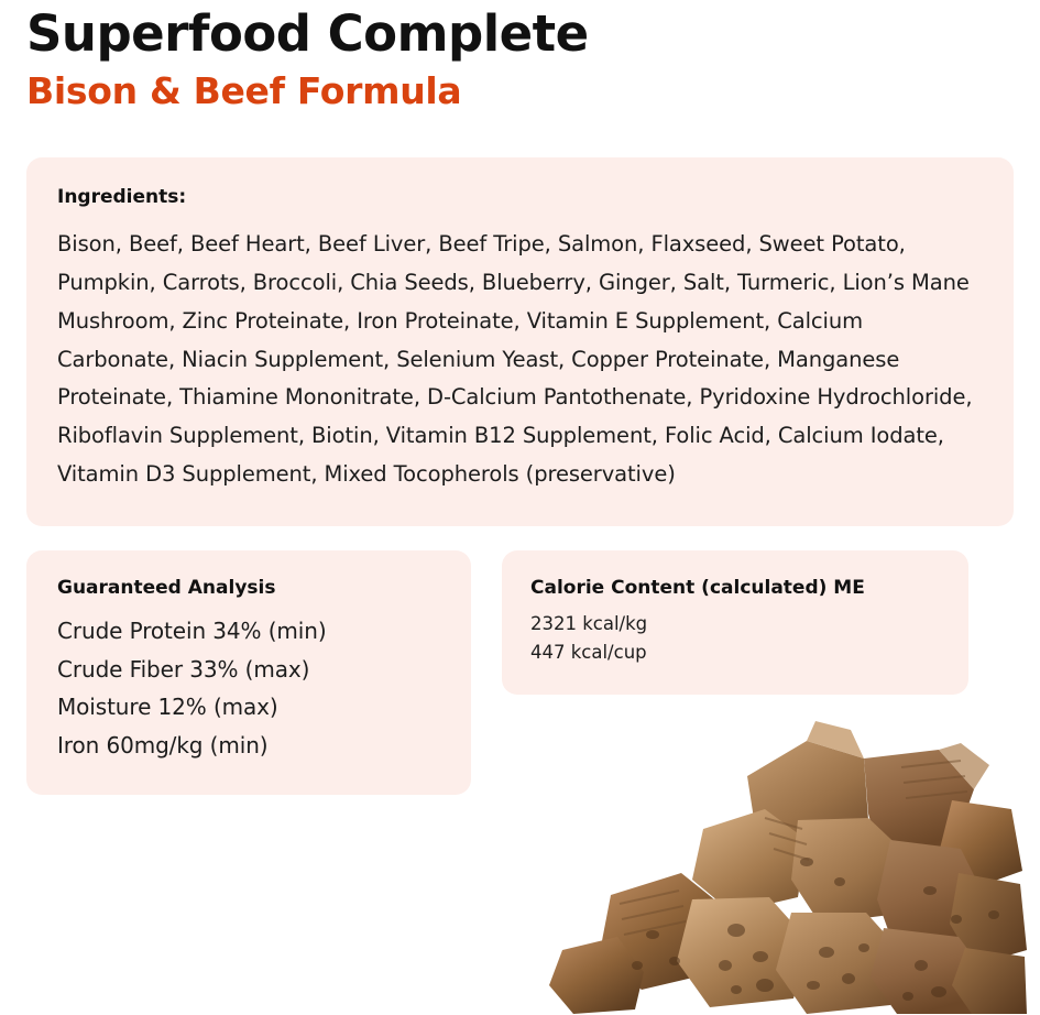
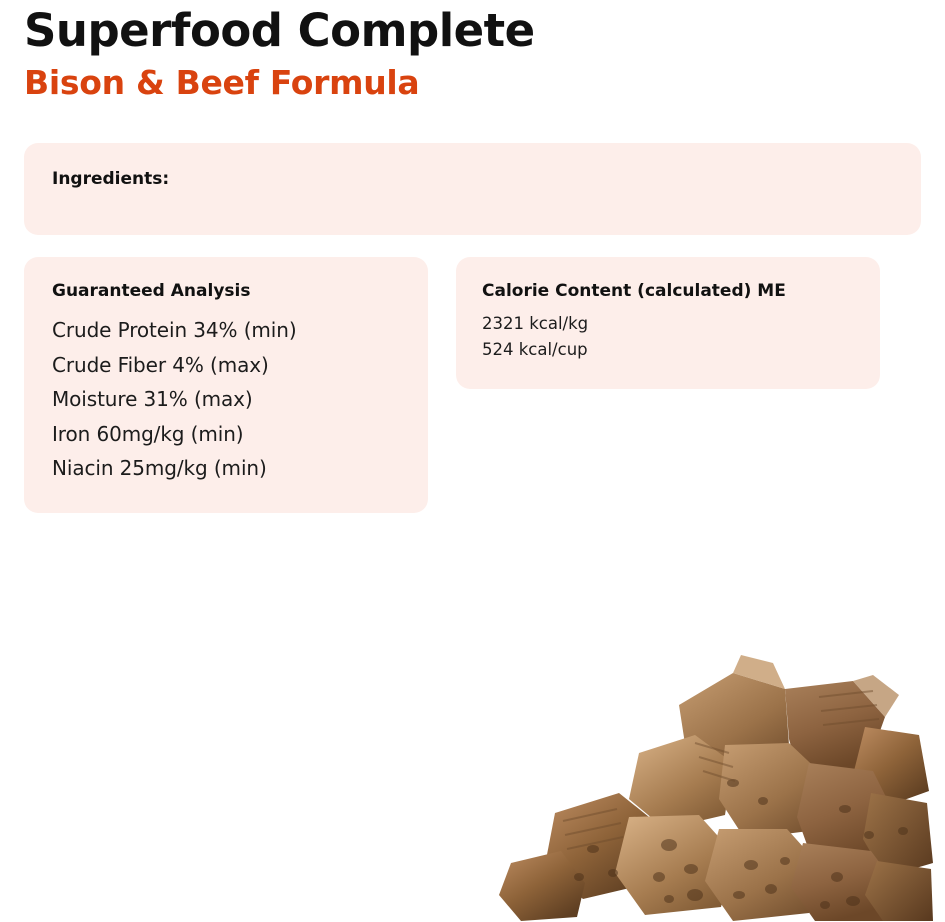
  Superfood Complete
  Bison & Beef Formula
  Ingredients:
- Bison, Beef, Beef Heart, Beef Liver, Beef Tripe, Salmon, Flaxseed, Sweet Potato, Pumpkin, Carrots, Broccoli, Chia Seeds, Blueberry, Ginger, Salt, Turmeric, Lion’s Mane Mushroom, Zinc Proteinate, Iron Proteinate, Vitamin E Supplement, Calcium Carbonate, Niacin Supplement, Selenium Yeast, Copper Proteinate, Manganese Proteinate, Thiamine Mononitrate, D-Calcium Pantothenate, Pyridoxine Hydrochloride, Riboflavin Supplement, Biotin, Vitamin B12 Supplement, Folic Acid, Calcium Iodate, Vitamin D3 Supplement, Mixed Tocopherols (preservative)
  Guaranteed Analysis
  Crude Protein 34% (min)
- Crude Fiber 33% (max)
+ Crude Fiber 4% (max)
- Moisture 12% (max)
+ Moisture 31% (max)
  Iron 60mg/kg (min)
+ Niacin 25mg/kg (min)
  Calorie Content (calculated) ME
  2321 kcal/kg
- 447 kcal/cup
+ 524 kcal/cup
